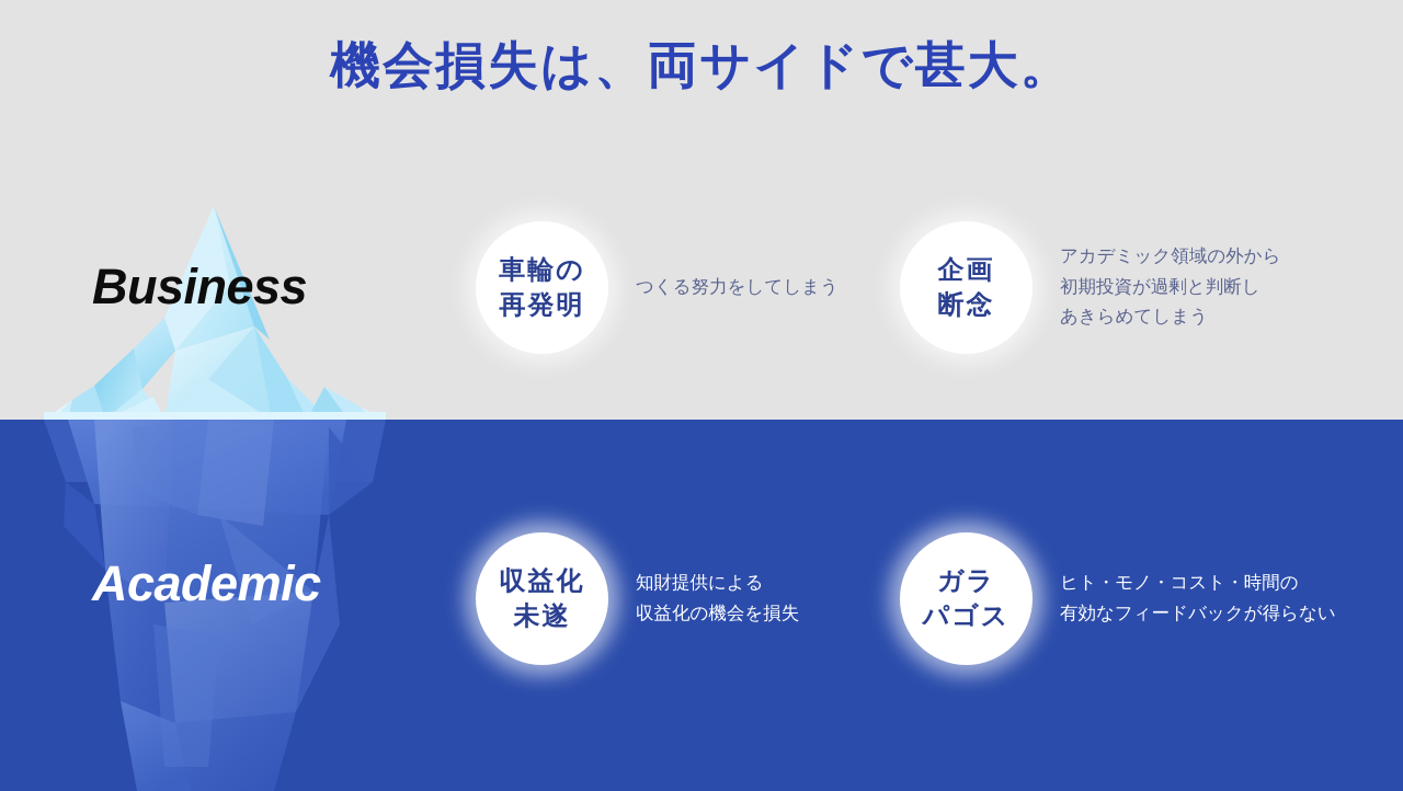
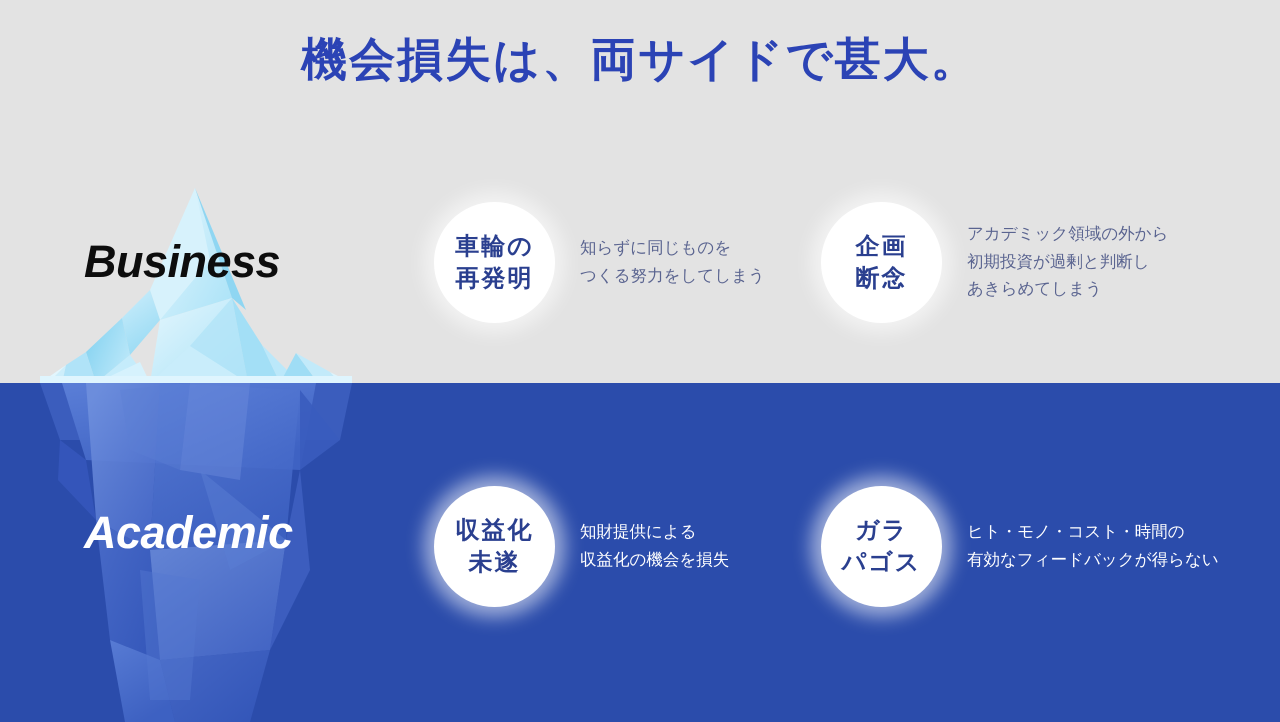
  機会損失は、両サイドで甚大。
  Business
  Academic
  車輪の
  再発明
+ 知らずに同じものを
  つくる努力をしてしまう
  企画
  断念
  アカデミック領域の外から
  初期投資が過剰と判断し
  あきらめてしまう
  収益化
  未遂
  知財提供による
  収益化の機会を損失
  ガラ
  パゴス
  ヒト・モノ・コスト・時間の
  有効なフィードバックが得らない
